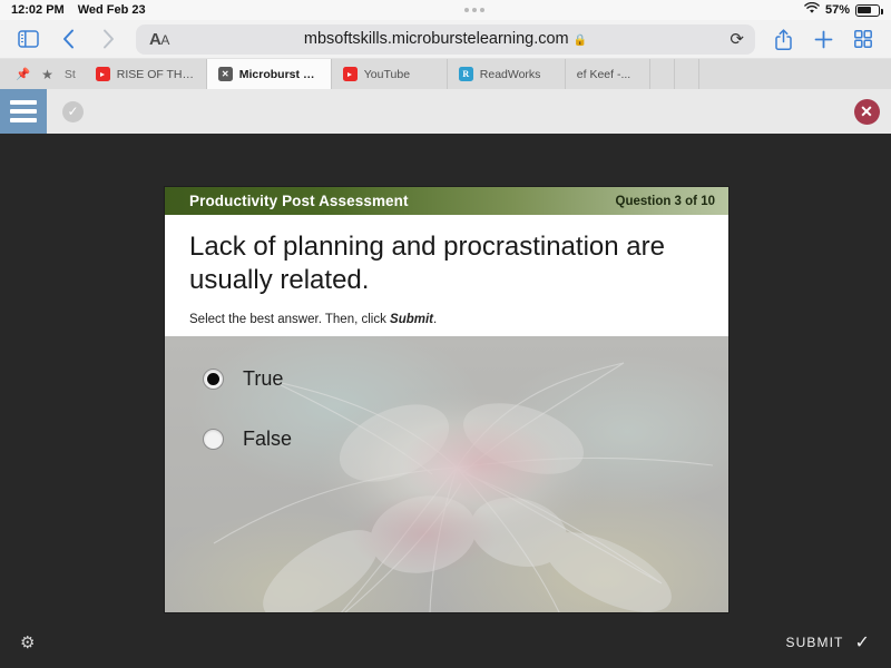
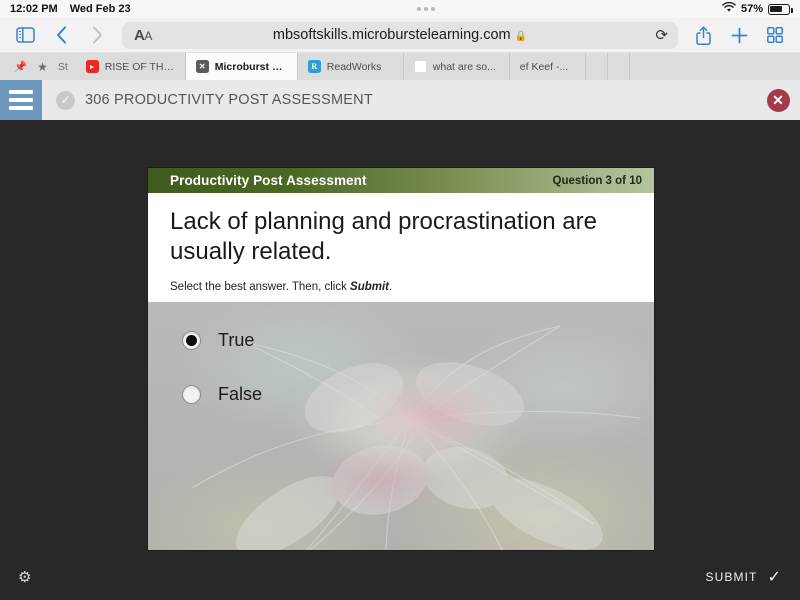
  12:02 PM
  Wed Feb 23
  57%
  AA
  mbsoftskills.microburstelearning.com 🔒
  ⟳
  📌
  ★
  St
  RISE OF THE.
  ✕
  Microburst L...
- YouTube
  R
  ReadWorks
+ what are so...
  ef Keef -...
  ✓
+ 306 PRODUCTIVITY POST ASSESSMENT
  ✕
  Productivity Post Assessment
  Question 3 of 10
  Lack of planning and procrastination are usually related.
  Select the best answer. Then, click Submit.
  True
  False
  ⚙
  SUBMIT
  ✓
